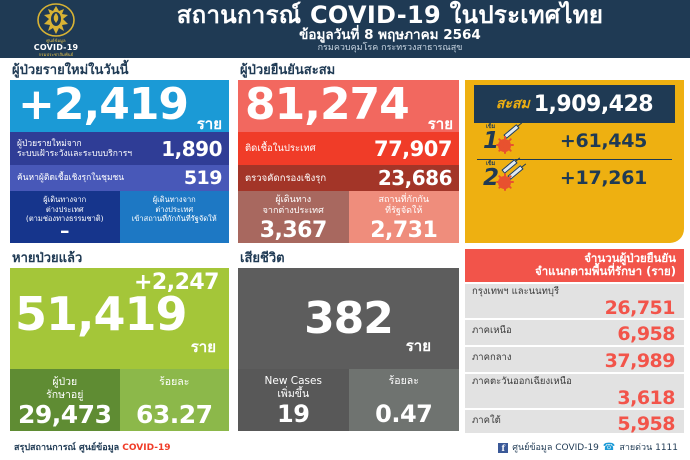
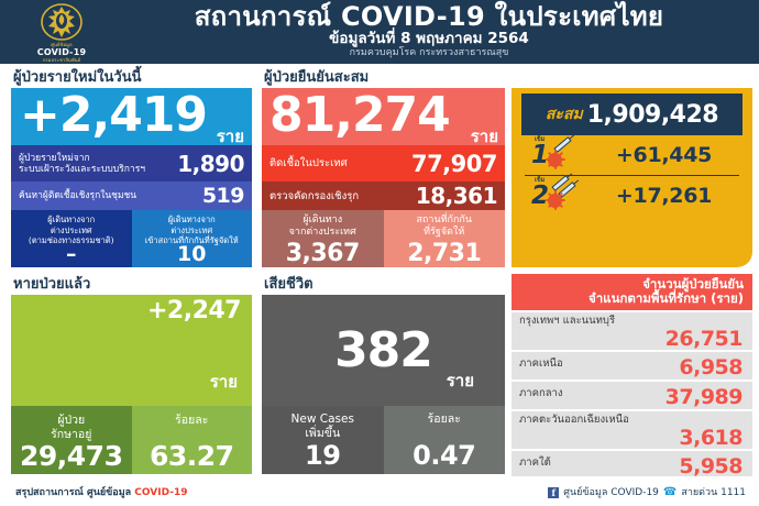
  COVID-19
  สถานการณ์ COVID-19 ในประเทศไทย
  ข้อมูลวันที่ 8 พฤษภาคม 2564
  กรมควบคุมโรค กระทรวงสาธารณสุข
  ผู้ป่วยรายใหม่ในวันนี้
  ผู้ป่วยยืนยันสะสม
  หายป่วยแล้ว
  เสียชีวิต
  +2,419
  ราย
  ผู้ป่วยรายใหม่จาก
  ระบบเฝ้าระวังและระบบบริการฯ
  1,890
  ค้นหาผู้ติดเชื้อเชิงรุกในชุมชน
  519
  ผู้เดินทางจาก
  ต่างประเทศ
  (ตามช่องทางธรรมชาติ)
  –
  ผู้เดินทางจาก
  ต่างประเทศ
  เข้าสถานที่กักกันที่รัฐจัดให้
+ 10
  81,274
  ราย
  ติดเชื้อในประเทศ
  77,907
  ตรวจคัดกรองเชิงรุก
- 23,686
+ 18,361
  ผู้เดินทาง
  จากต่างประเทศ
  3,367
  สถานที่กักกัน
  ที่รัฐจัดให้
  2,731
  สะสม
  1,909,428
  1
  +61,445
  2
  +17,261
  +2,247
- 51,419
  ราย
  ผู้ป่วย
  รักษาอยู่
  29,473
  ร้อยละ
  63.27
  382
  ราย
  New Cases
  เพิ่มขึ้น
  19
  ร้อยละ
  0.47
  จำนวนผู้ป่วยยืนยัน
  จำแนกตามพื้นที่รักษา (ราย)
  กรุงเทพฯ และนนทบุรี
  26,751
  ภาคเหนือ
  6,958
  ภาคกลาง
  37,989
  ภาคตะวันออกเฉียงเหนือ
  3,618
  ภาคใต้
  5,958
  สรุปสถานการณ์ ศูนย์ข้อมูล COVID-19
  f
  ศูนย์ข้อมูล COVID-19
  ☎
  สายด่วน 1111
